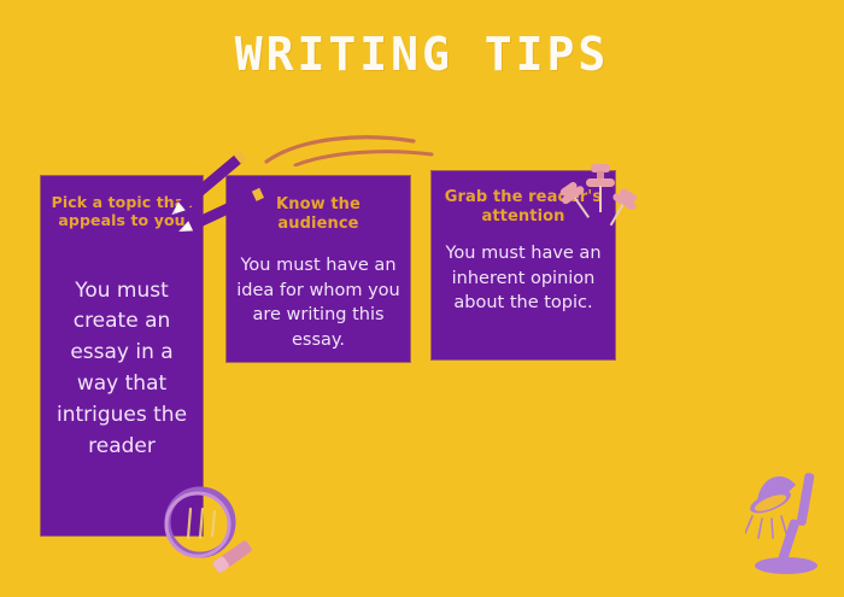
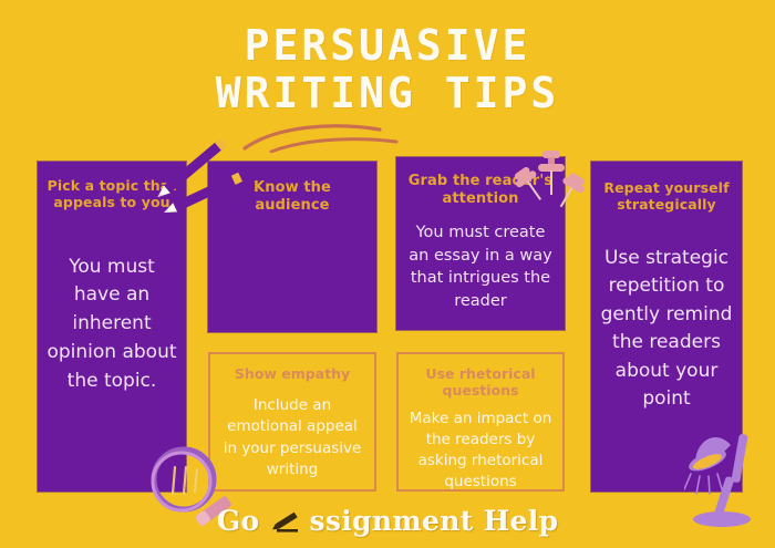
+ PERSUASIVE
  WRITING TIPS
  Pick a topic th appeals to you
- You must create an essay in a way that intrigues the reader
+ You must have an inherent opinion about the topic.
  Know the audience
- You must have an idea for whom you are writing this essay.
  Grab the rear's attention
- You must have an inherent opinion about the topic.
+ You must create an essay in a way that intrigues the reader
+ Repeat yourself strategically
+ Use strategic repetition to gently remind the readers about your point
+ Show empathy
+ Include an emotional appeal in your persuasive writing
+ Use rhetorical questions
+ Make an impact on the readers by asking rhetorical questions
+ Go ssignment Help
